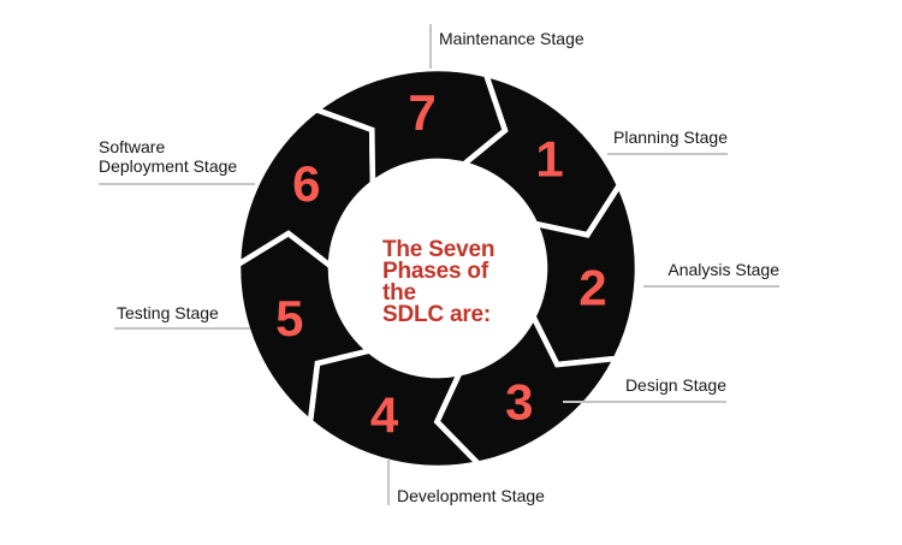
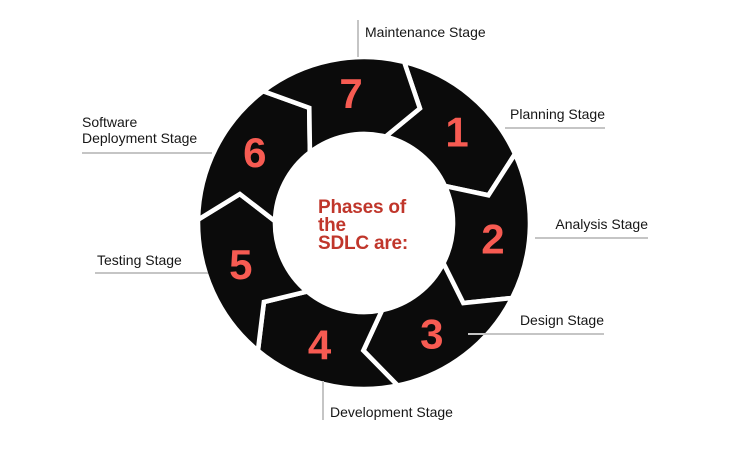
  1
  2
  3
  4
  5
  6
  7
- The Seven
  Phases of the
  SDLC are:
  Planning Stage
  Analysis Stage
  Design Stage
  Development Stage
  Testing Stage
  Software Deployment Stage
  Maintenance Stage
